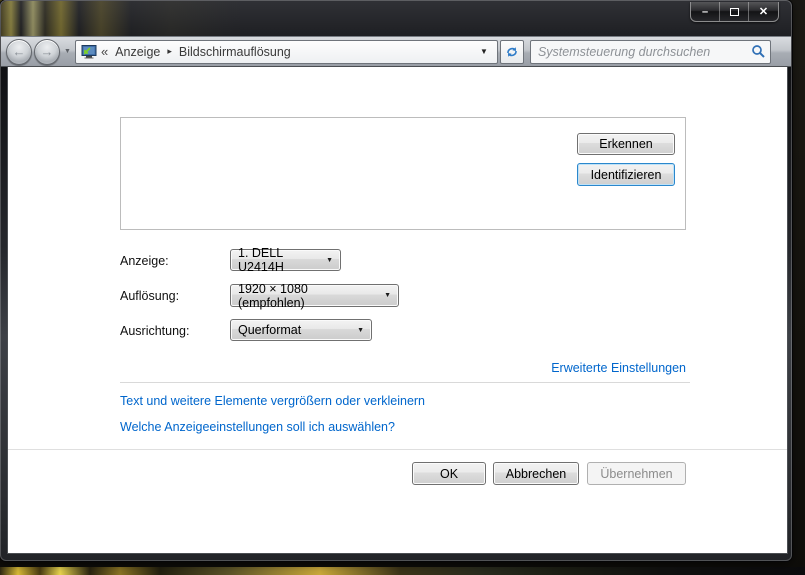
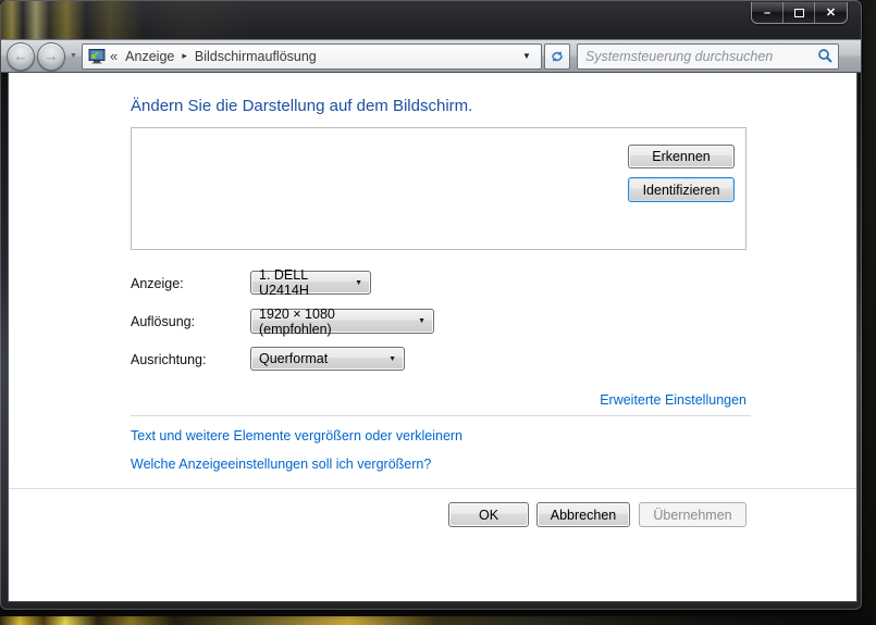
  –
  ✕
  ←
  →
  «
  Anzeige
  ▸
  Bildschirmauflösung
  ▼
  Systemsteuerung durchsuchen
+ Ändern Sie die Darstellung auf dem Bildschirm.
  Erkennen
  Identifizieren
  Anzeige:
  1. DELL U2414H
  Auflösung:
  1920 × 1080 (empfohlen)
  Ausrichtung:
  Querformat
  Erweiterte Einstellungen
  Text und weitere Elemente vergrößern oder verkleinern
- Welche Anzeigeeinstellungen soll ich auswählen?
+ Welche Anzeigeeinstellungen soll ich vergrößern?
  OK
  Abbrechen
  Übernehmen
